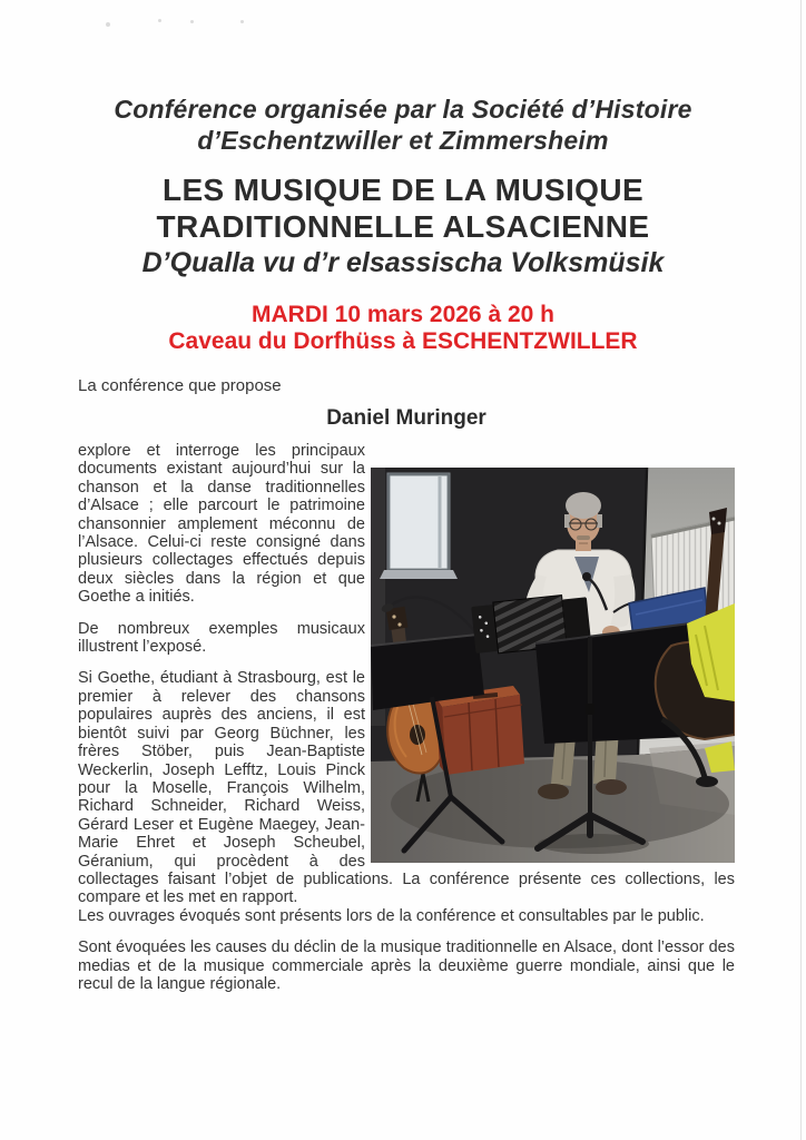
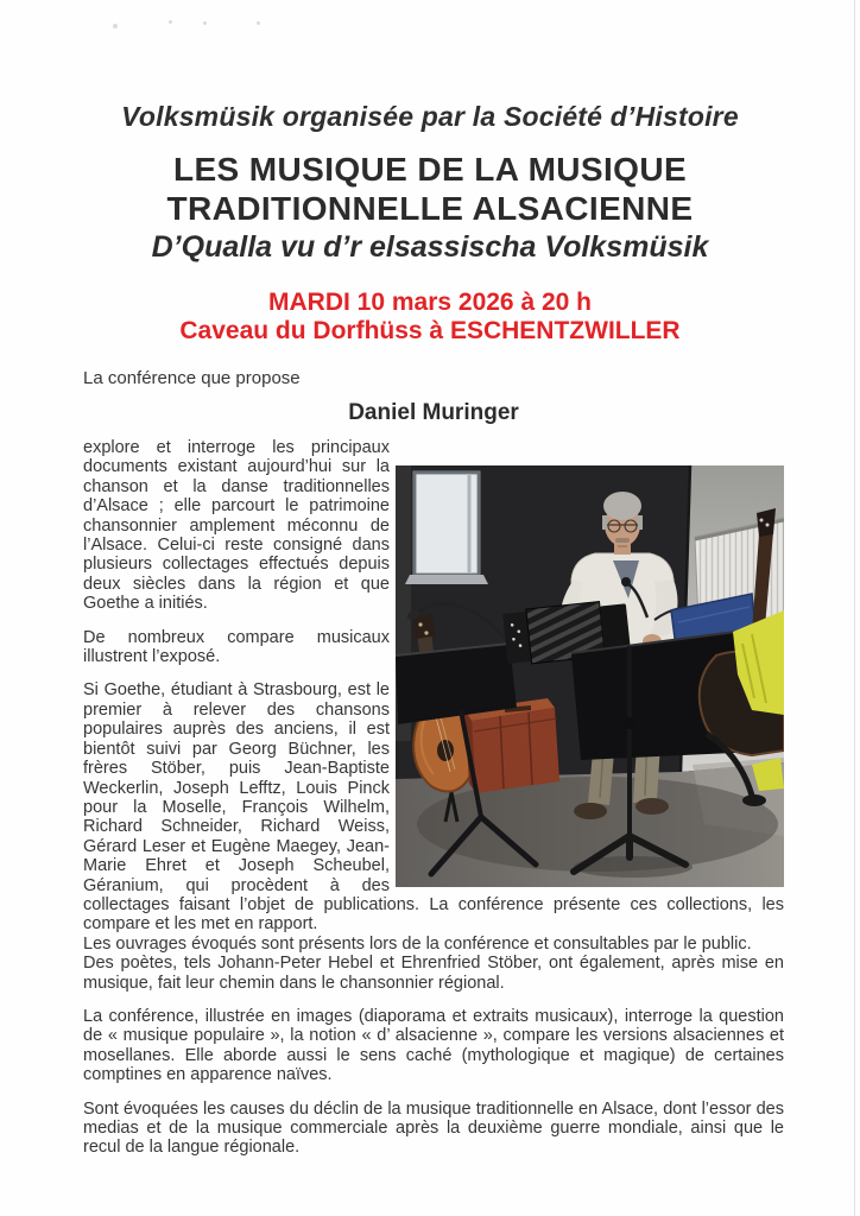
- Conférence organisée par la Société d’Histoire
+ Volksmüsik organisée par la Société d’Histoire
- d’Eschentzwiller et Zimmersheim
  LES MUSIQUE DE LA MUSIQUE
  TRADITIONNELLE ALSACIENNE
  D’Qualla vu d’r elsassischa Volksmüsik
  MARDI 10 mars 2026 à 20 h
  Caveau du Dorfhüss à ESCHENTZWILLER
  La conférence que propose
  Daniel Muringer
  explore et interroge les principaux documents existant aujourd’hui sur la chanson et la danse traditionnelles d’Alsace ; elle parcourt le patrimoine chansonnier amplement méconnu de l’Alsace. Celui-ci reste consigné dans plusieurs collectages effectués depuis deux siècles dans la région et que Goethe a initiés.
- De nombreux exemples musicaux illustrent l’exposé.
+ De nombreux compare musicaux illustrent l’exposé.
  Si Goethe, étudiant à Strasbourg, est le premier à relever des chansons populaires auprès des anciens, il est bientôt suivi par Georg Büchner, les frères Stöber, puis Jean-Baptiste Weckerlin, Joseph Lefftz, Louis Pinck pour la Moselle, François Wilhelm, Richard Schneider, Richard Weiss, Gérard Leser et Eugène Maegey, Jean-Marie Ehret et Joseph Scheubel, Géranium, qui procèdent à des collectages faisant l’objet de publications. La conférence présente ces collections, les compare et les met en rapport.
  Les ouvrages évoqués sont présents lors de la conférence et consultables par le public.
+ Des poètes, tels Johann-Peter Hebel et Ehrenfried Stöber, ont également, après mise en musique, fait leur chemin dans le chansonnier régional.
+ La conférence, illustrée en images (diaporama et extraits musicaux), interroge la question de « musique populaire », la notion « d’ alsacienne », compare les versions alsaciennes et mosellanes. Elle aborde aussi le sens caché (mythologique et magique) de certaines comptines en apparence naïves.
  Sont évoquées les causes du déclin de la musique traditionnelle en Alsace, dont l’essor des medias et de la musique commerciale après la deuxième guerre mondiale, ainsi que le recul de la langue régionale.
